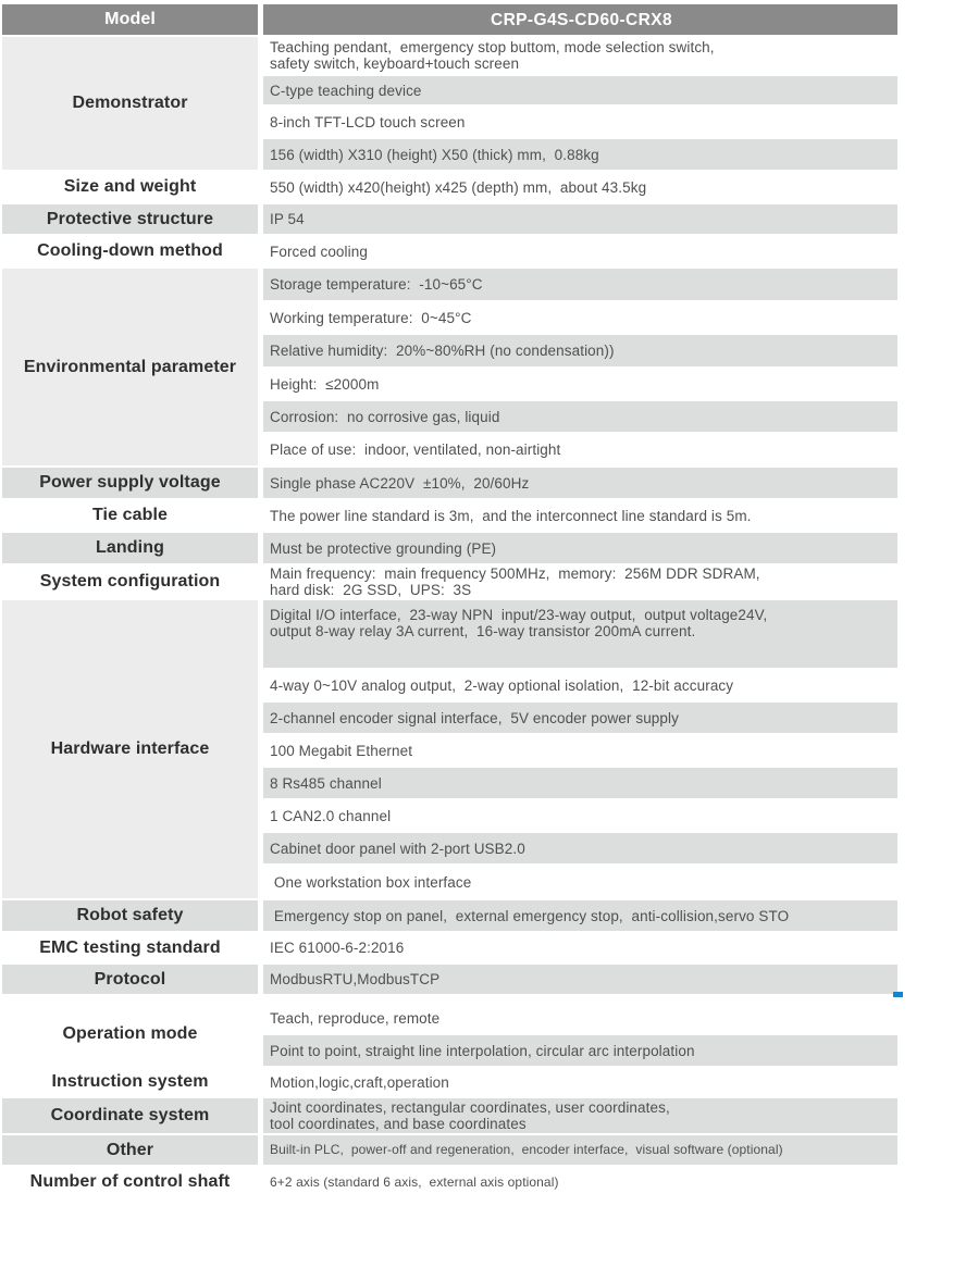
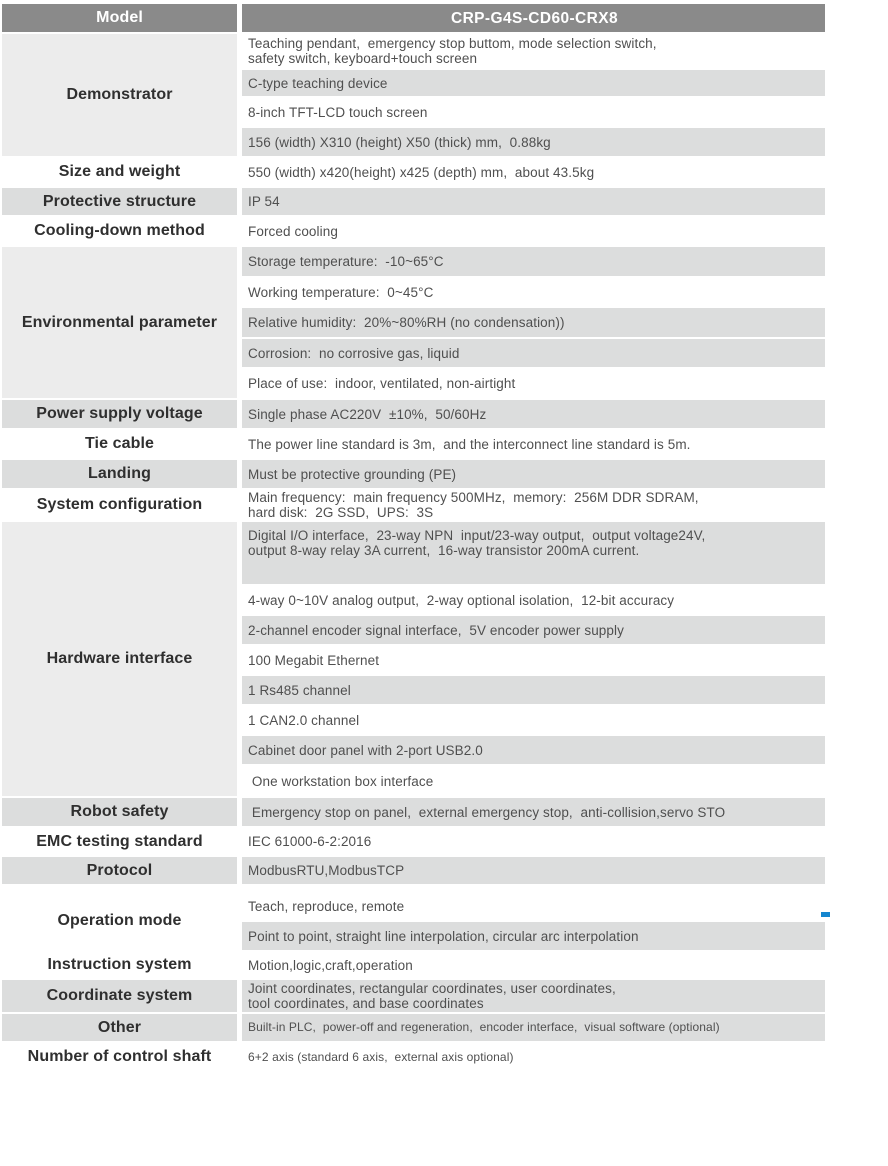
  Model
  CRP-G4S-CD60-CRX8
  Demonstrator
  Teaching pendant, emergency stop buttom, mode selection switch,
  safety switch, keyboard+touch screen
  C-type teaching device
  8-inch TFT-LCD touch screen
  156 (width) X310 (height) X50 (thick) mm, 0.88kg
  Size and weight
  550 (width) x420(height) x425 (depth) mm, about 43.5kg
  Protective structure
  IP 54
  Cooling-down method
  Forced cooling
  Environmental parameter
  Storage temperature: -10~65°C
  Working temperature: 0~45°C
  Relative humidity: 20%~80%RH (no condensation))
- Height: ≤2000m
  Corrosion: no corrosive gas, liquid
  Place of use: indoor, ventilated, non-airtight
  Power supply voltage
- Single phase AC220V ±10%, 20/60Hz
+ Single phase AC220V ±10%, 50/60Hz
  Tie cable
  The power line standard is 3m, and the interconnect line standard is 5m.
  Landing
  Must be protective grounding (PE)
  System configuration
  Main frequency: main frequency 500MHz, memory: 256M DDR SDRAM,
  hard disk: 2G SSD, UPS: 3S
  Hardware interface
  Digital I/O interface, 23-way NPN input/23-way output, output voltage24V,
  output 8-way relay 3A current, 16-way transistor 200mA current.
  4-way 0~10V analog output, 2-way optional isolation, 12-bit accuracy
  2-channel encoder signal interface, 5V encoder power supply
  100 Megabit Ethernet
- 8 Rs485 channel
+ 1 Rs485 channel
  1 CAN2.0 channel
  Cabinet door panel with 2-port USB2.0
  One workstation box interface
  Robot safety
  Emergency stop on panel, external emergency stop, anti-collision,servo STO
  EMC testing standard
  IEC 61000-6-2:2016
  Protocol
  ModbusRTU,ModbusTCP
  Operation mode
  Teach, reproduce, remote
  Point to point, straight line interpolation, circular arc interpolation
  Instruction system
  Motion,logic,craft,operation
  Coordinate system
  Joint coordinates, rectangular coordinates, user coordinates,
  tool coordinates, and base coordinates
  Other
  Built-in PLC, power-off and regeneration, encoder interface, visual software (optional)
  Number of control shaft
  6+2 axis (standard 6 axis, external axis optional)
